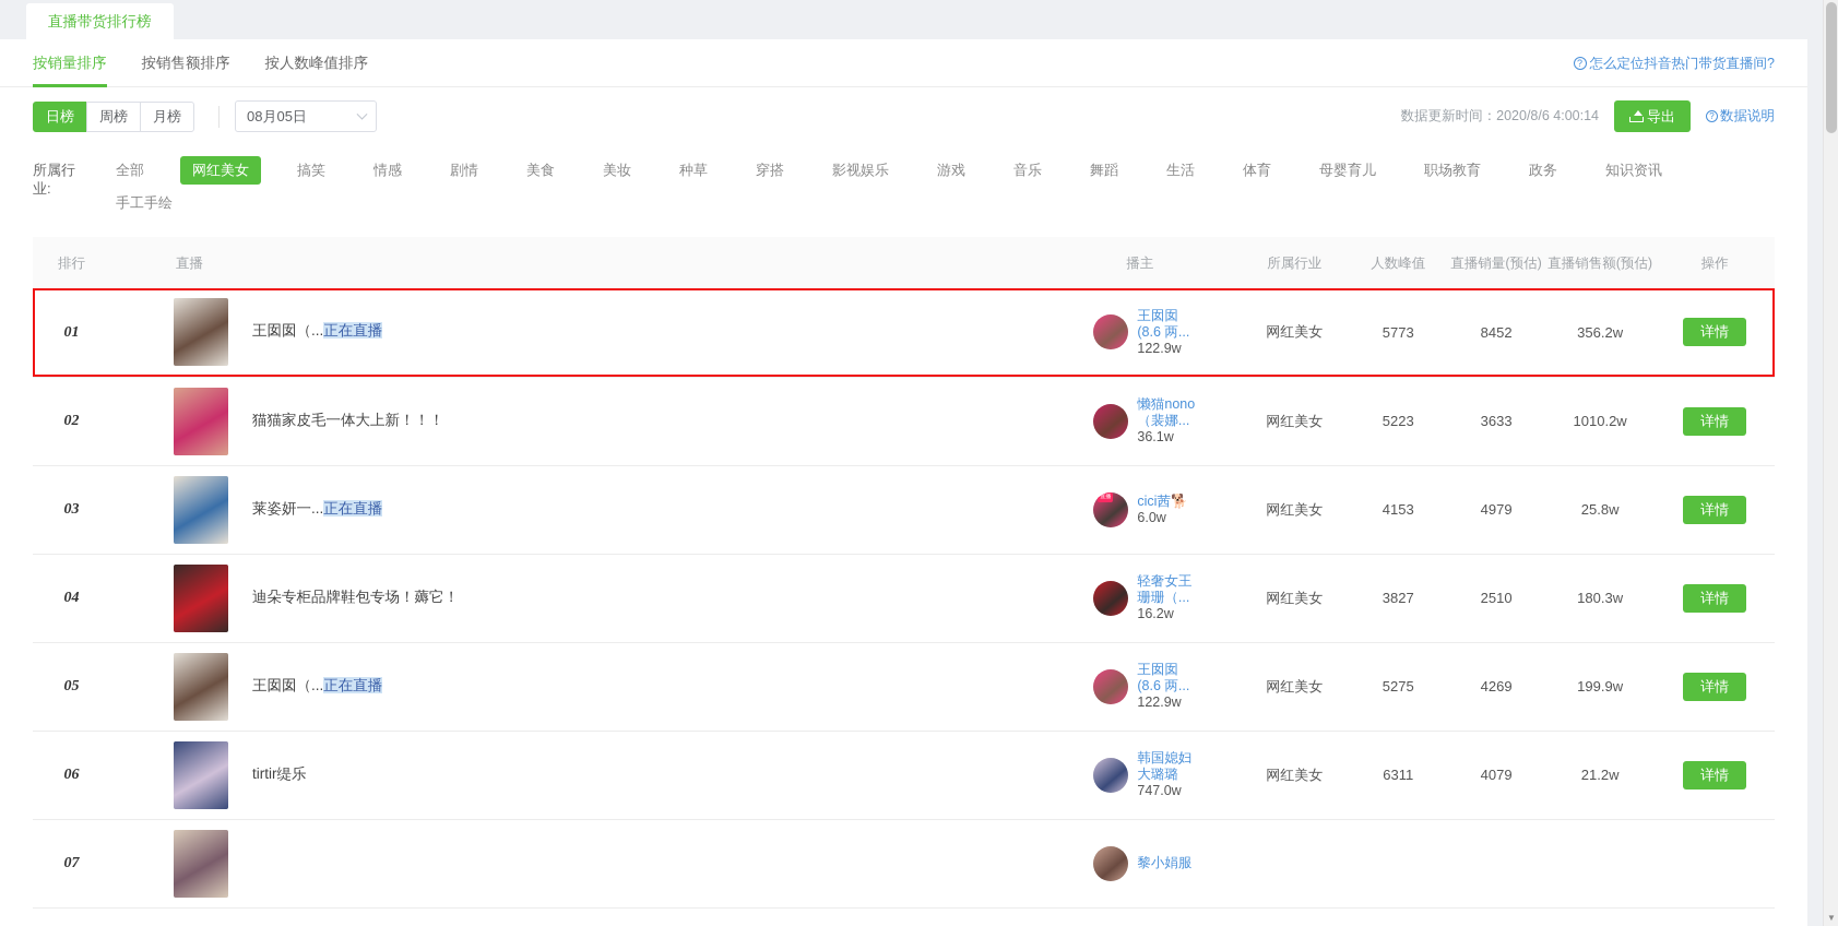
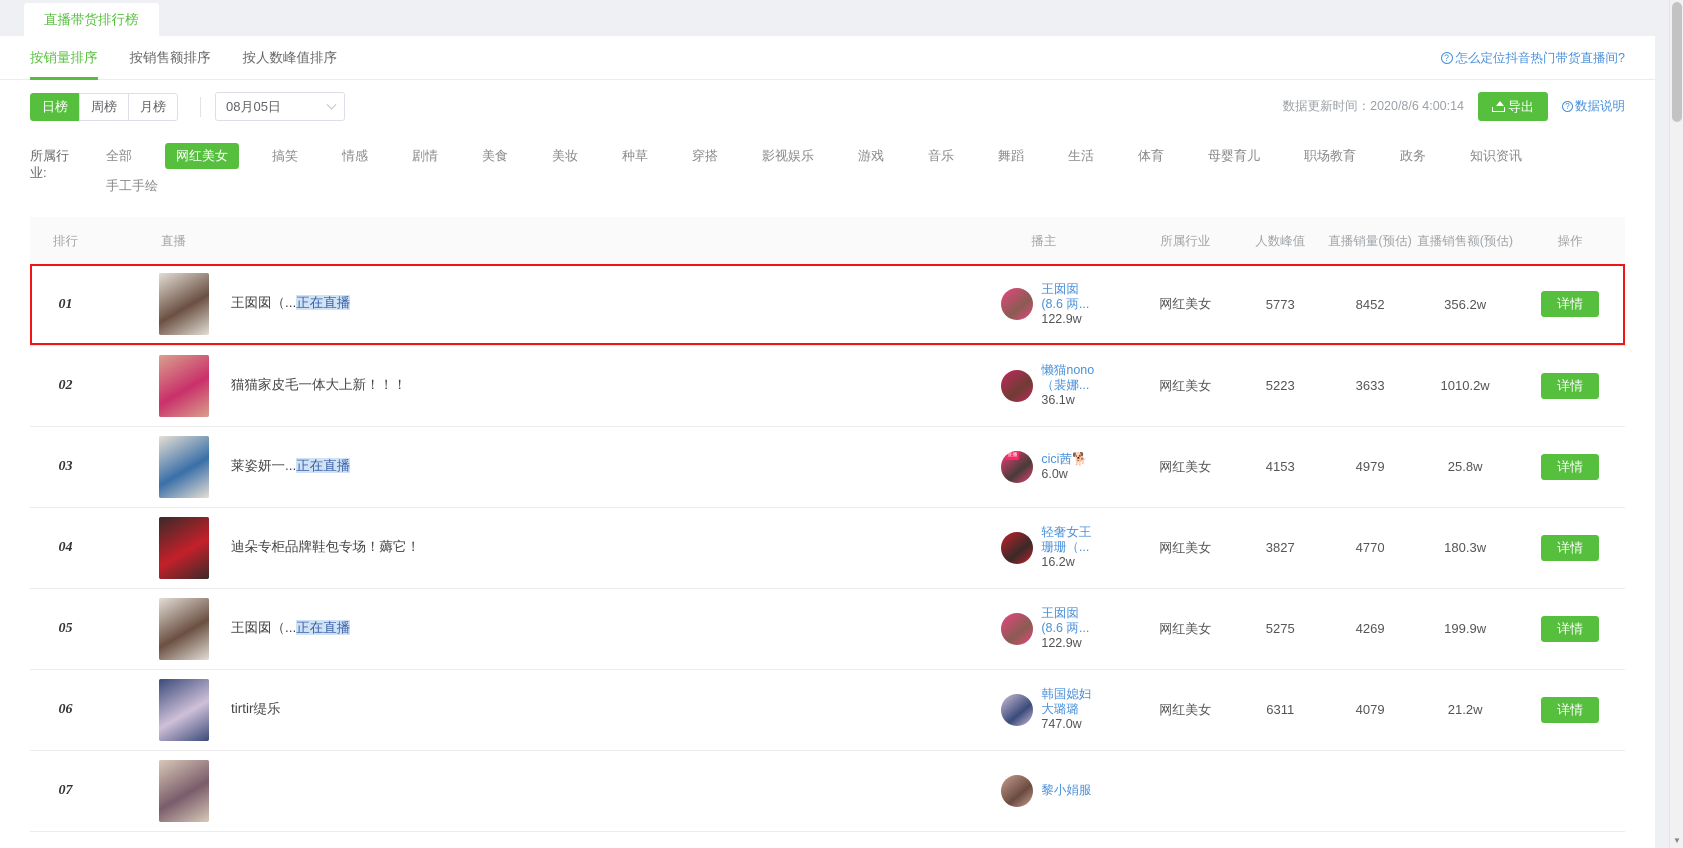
  直播带货排行榜
  按销量排序
  按销售额排序
  按人数峰值排序
  ? 怎么定位抖音热门带货直播间?
  日榜
  周榜
  月榜
  08月05日
  数据更新时间：2020/8/6 4:00:14
  导出
  ? 数据说明
  所属行业:
  全部
  网红美女
  搞笑
  情感
  剧情
  美食
  美妆
  种草
  穿搭
  影视娱乐
  游戏
  音乐
  舞蹈
  生活
  体育
  母婴育儿
  职场教育
  政务
  知识资讯
  手工手绘
  排行	直播	播主	所属行业	人数峰值	直播销量(预估)	直播销售额(预估)	操作
  01	王囡囡（...正在直播	王囡囡(8.6 两...122.9w	网红美女	5773	8452	356.2w	详情
  02	猫猫家皮毛一体大上新！！！	懒猫nono（裴娜...36.1w	网红美女	5223	3633	1010.2w	详情
  03	莱姿妍一...正在直播	cici茜🐕6.0w	网红美女	4153	4979	25.8w	详情
- 04	迪朵专柜品牌鞋包专场！薅它！	轻奢女王珊珊（...16.2w	网红美女	3827	2510	180.3w	详情
+ 04	迪朵专柜品牌鞋包专场！薅它！	轻奢女王珊珊（...16.2w	网红美女	3827	4770	180.3w	详情
  05	王囡囡（...正在直播	王囡囡(8.6 两...122.9w	网红美女	5275	4269	199.9w	详情
  06	tirtir缇乐	韩国媳妇大璐璐747.0w	网红美女	6311	4079	21.2w	详情
  07		黎小娟服
  ▼
